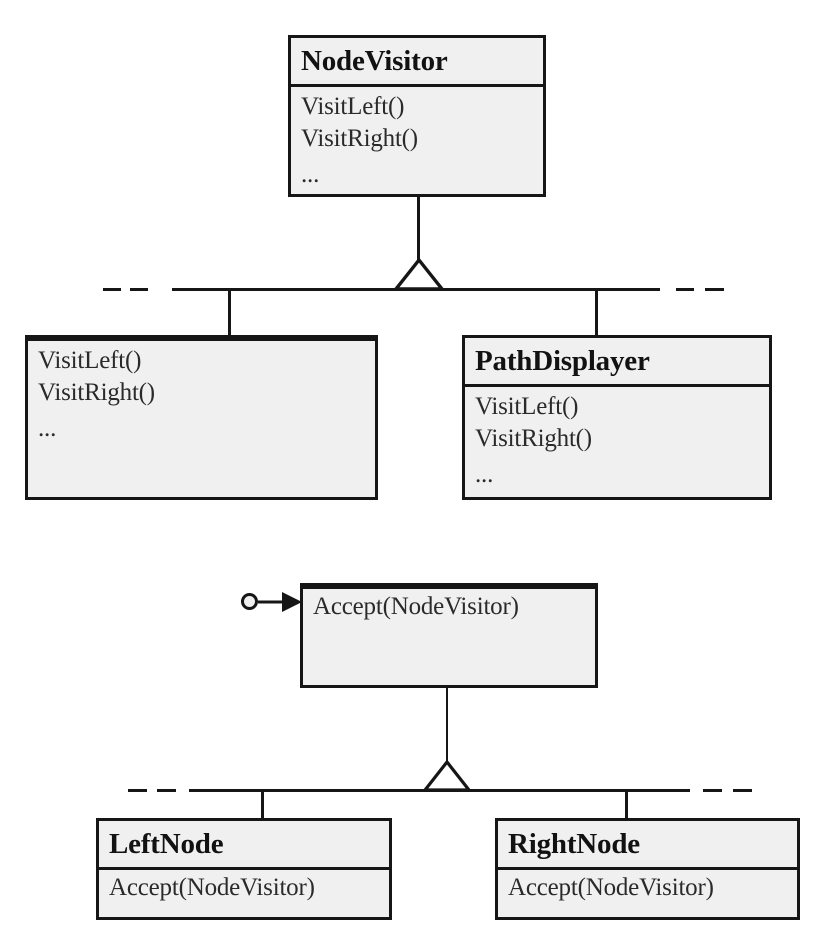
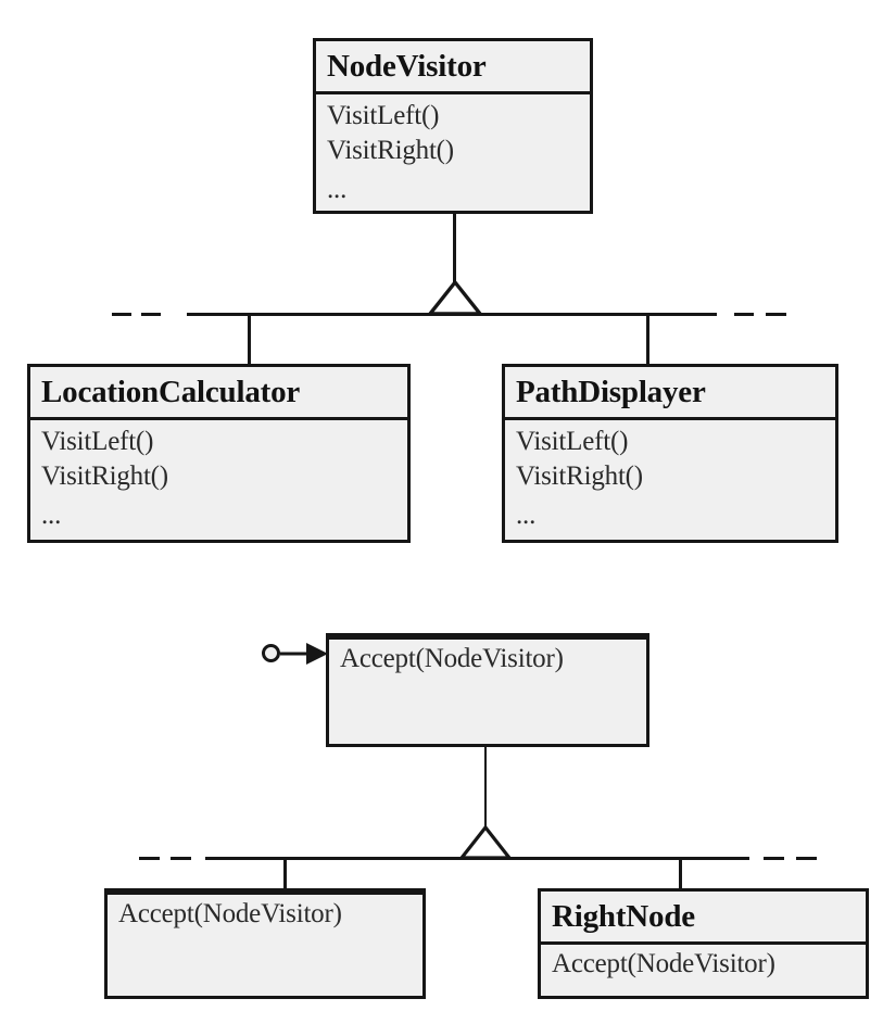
  NodeVisitor
  VisitLeft()
  VisitRight()
  ...
+ LocationCalculator
  VisitLeft()
  VisitRight()
  ...
  PathDisplayer
  VisitLeft()
  VisitRight()
  ...
  Accept(NodeVisitor)
- LeftNode
  Accept(NodeVisitor)
  RightNode
  Accept(NodeVisitor)
